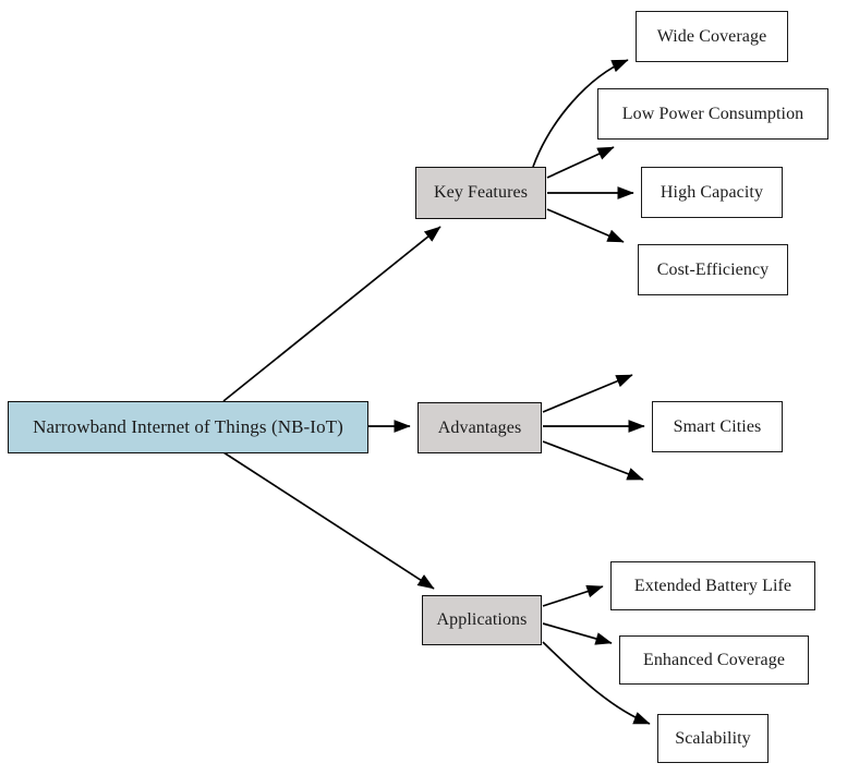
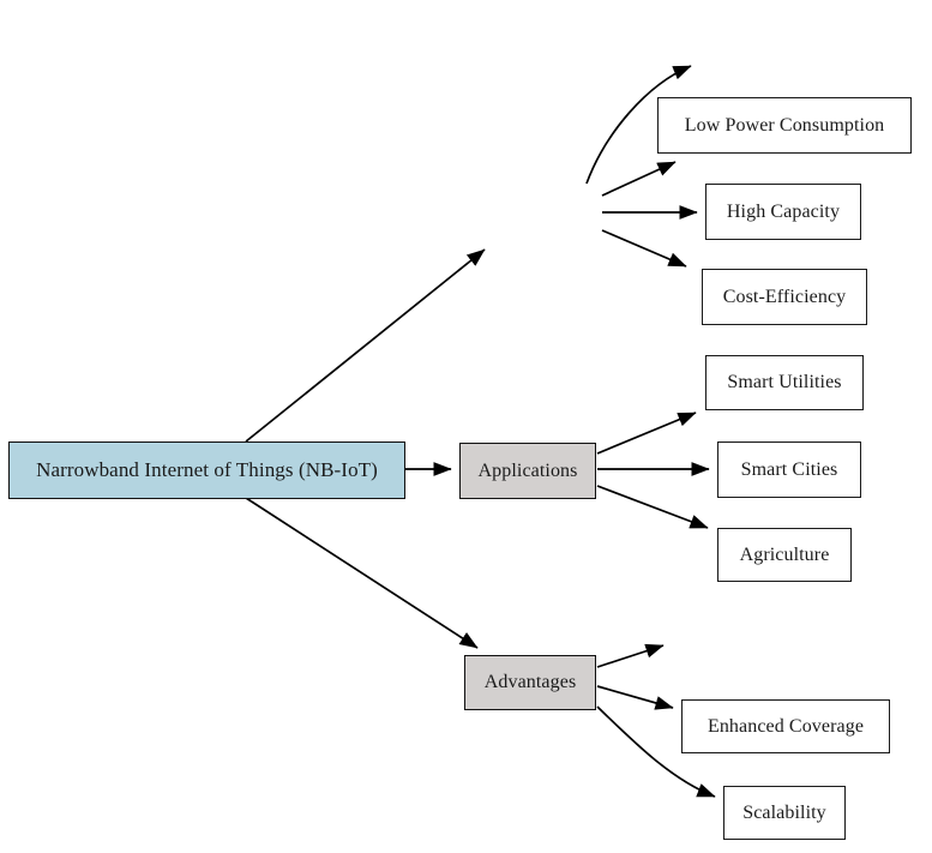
  Narrowband Internet of Things (NB-IoT)
- Key Features
- Wide Coverage
  Low Power Consumption
  High Capacity
  Cost-Efficiency
- Advantages
+ Applications
+ Smart Utilities
  Smart Cities
+ Agriculture
- Applications
+ Advantages
- Extended Battery Life
  Enhanced Coverage
  Scalability
